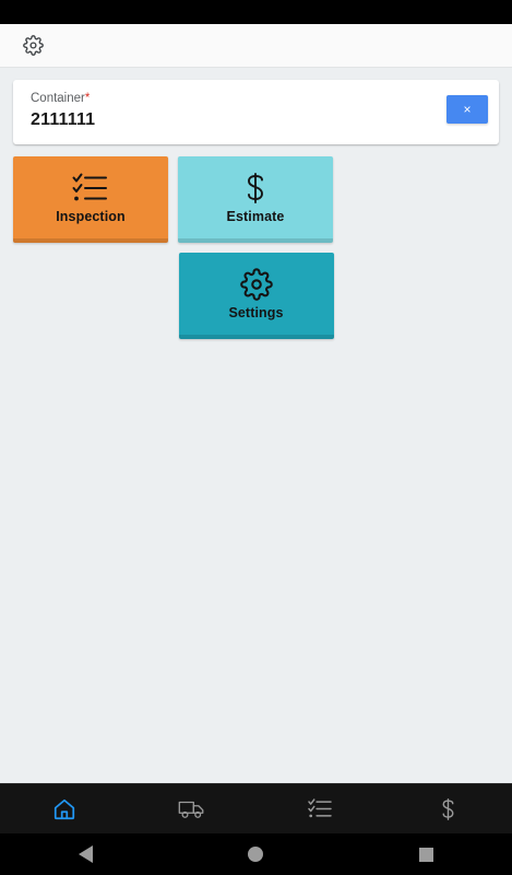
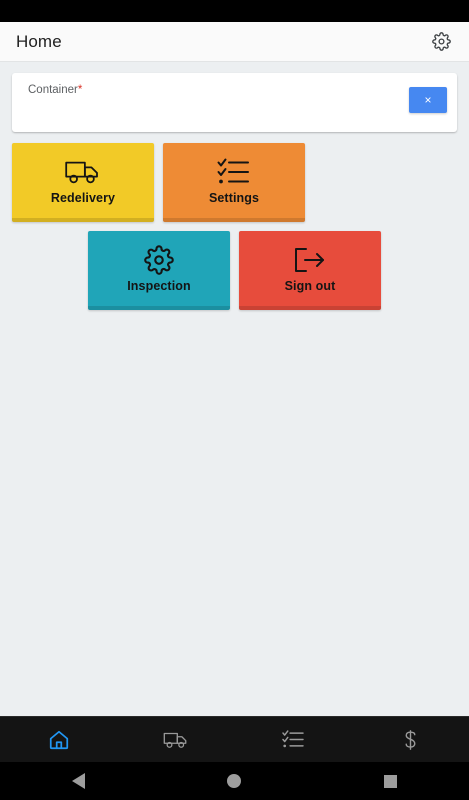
+ Home
  Container*
- 2111111
  ×
+ Redelivery
- Inspection
+ Settings
- Estimate
- Settings
+ Inspection
+ Sign out
